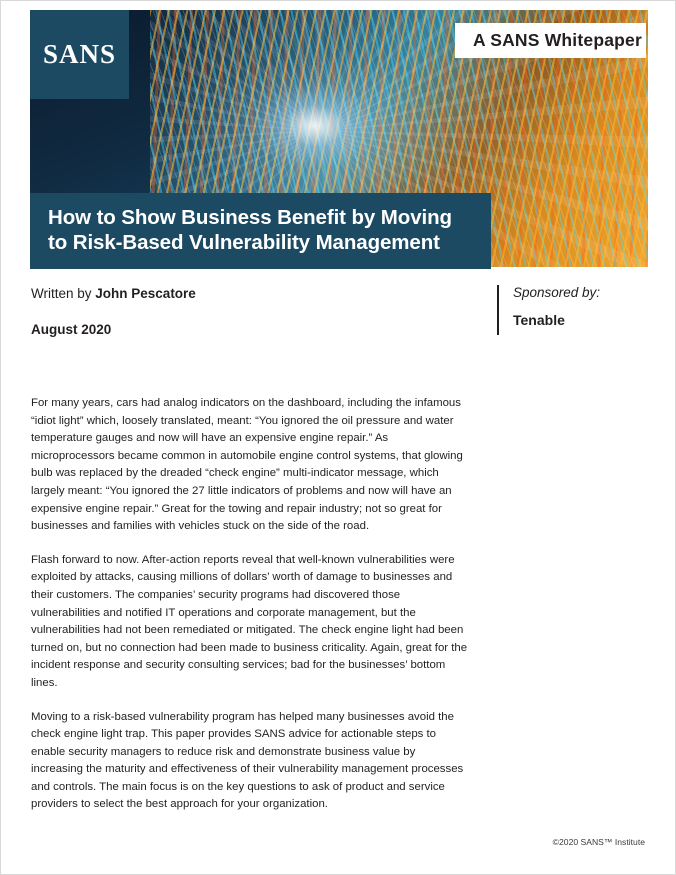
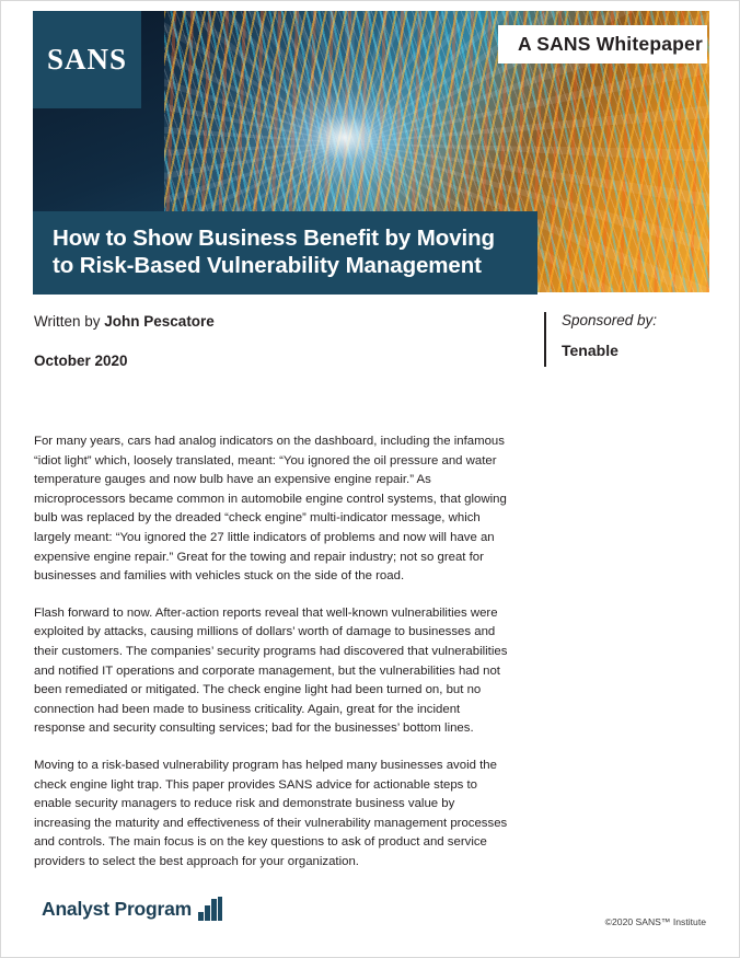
  SANS
  A SANS Whitepaper
  How to Show Business Benefit by Moving
  to Risk-Based Vulnerability Management
  Written by John Pescatore
- August 2020
+ October 2020
  Sponsored by:
  Tenable
- For many years, cars had analog indicators on the dashboard, including the infamous “idiot light” which, loosely translated, meant: “You ignored the oil pressure and water temperature gauges and now will have an expensive engine repair.” As microprocessors became common in automobile engine control systems, that glowing bulb was replaced by the dreaded “check engine” multi-indicator message, which largely meant: “You ignored the 27 little indicators of problems and now will have an expensive engine repair.” Great for the towing and repair industry; not so great for businesses and families with vehicles stuck on the side of the road.
+ For many years, cars had analog indicators on the dashboard, including the infamous “idiot light” which, loosely translated, meant: “You ignored the oil pressure and water temperature gauges and now bulb have an expensive engine repair.” As microprocessors became common in automobile engine control systems, that glowing bulb was replaced by the dreaded “check engine” multi-indicator message, which largely meant: “You ignored the 27 little indicators of problems and now will have an expensive engine repair.” Great for the towing and repair industry; not so great for businesses and families with vehicles stuck on the side of the road.
- Flash forward to now. After-action reports reveal that well-known vulnerabilities were exploited by attacks, causing millions of dollars’ worth of damage to businesses and their customers. The companies’ security programs had discovered those vulnerabilities and notified IT operations and corporate management, but the vulnerabilities had not been remediated or mitigated. The check engine light had been turned on, but no connection had been made to business criticality. Again, great for the incident response and security consulting services; bad for the businesses’ bottom lines.
+ Flash forward to now. After-action reports reveal that well-known vulnerabilities were exploited by attacks, causing millions of dollars’ worth of damage to businesses and their customers. The companies’ security programs had discovered that vulnerabilities and notified IT operations and corporate management, but the vulnerabilities had not been remediated or mitigated. The check engine light had been turned on, but no connection had been made to business criticality. Again, great for the incident response and security consulting services; bad for the businesses’ bottom lines.
  Moving to a risk-based vulnerability program has helped many businesses avoid the check engine light trap. This paper provides SANS advice for actionable steps to enable security managers to reduce risk and demonstrate business value by increasing the maturity and effectiveness of their vulnerability management processes and controls. The main focus is on the key questions to ask of product and service providers to select the best approach for your organization.
+ Analyst Program
  ©2020 SANS™ Institute
